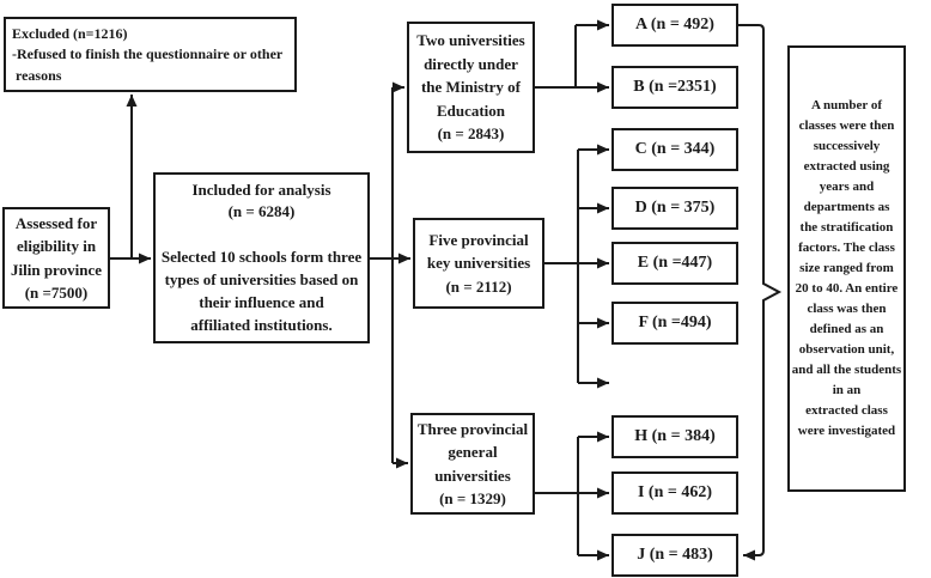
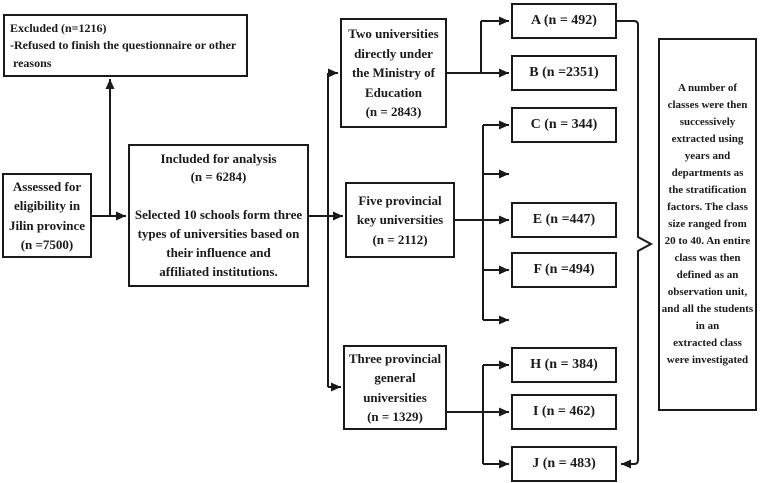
  Excluded (n=1216)
  -Refused to finish the questionnaire or other
  reasons
  Assessed for
  eligibility in
  Jilin province
  (n =7500)
  Included for analysis
  (n = 6284)
  Selected 10 schools form three
  types of universities based on
  their influence and
  affiliated institutions.
  Two universities
  directly under
  the Ministry of
  Education
  (n = 2843)
  Five provincial
  key universities
  (n = 2112)
  Three provincial
  general
  universities
  (n = 1329)
  A (n = 492)
  B (n =2351)
  C (n = 344)
- D (n = 375)
  E (n =447)
  F (n =494)
  H (n = 384)
  I (n = 462)
  J (n = 483)
  A number of
  classes were then
  successively
  extracted using
  years and
  departments as
  the stratification
  factors. The class
  size ranged from
  20 to 40. An entire
  class was then
  defined as an
  observation unit,
  and all the students
  in an
  extracted class
  were investigated
